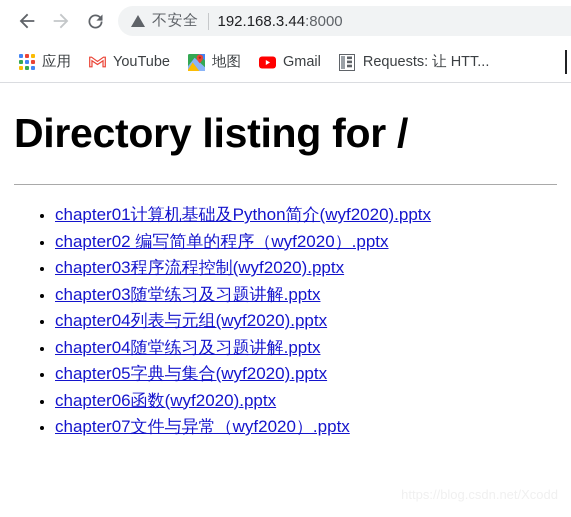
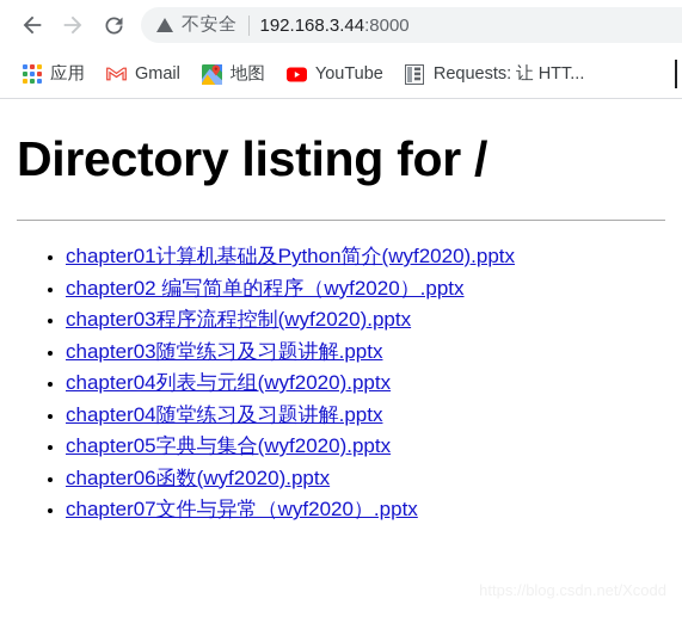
  不安全
  192.168.3.44:8000
  应用
- YouTube
+ Gmail
  地图
- Gmail
+ YouTube
  Requests: 让 HTT...
  Directory listing for /
  chapter01计算机基础及Python简介(wyf2020).pptx
  chapter02 编写简单的程序（wyf2020）.pptx
  chapter03程序流程控制(wyf2020).pptx
  chapter03随堂练习及习题讲解.pptx
  chapter04列表与元组(wyf2020).pptx
  chapter04随堂练习及习题讲解.pptx
  chapter05字典与集合(wyf2020).pptx
  chapter06函数(wyf2020).pptx
  chapter07文件与异常（wyf2020）.pptx
